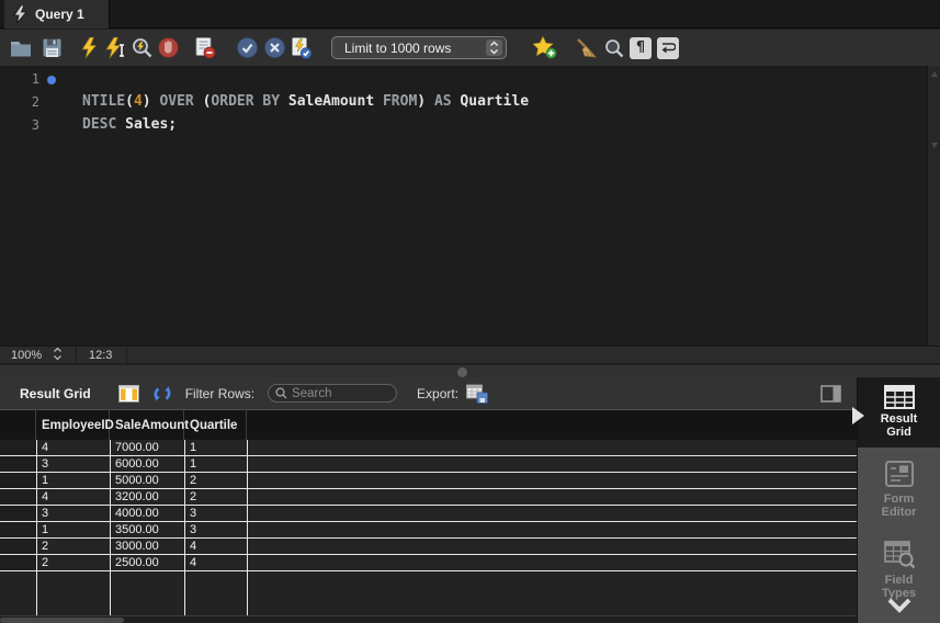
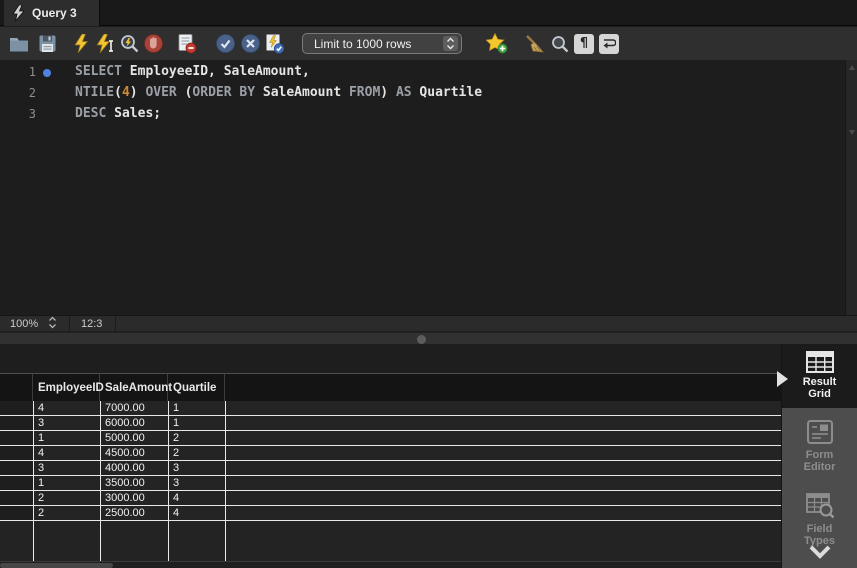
- Query 1
+ Query 3
  Limit to 1000 rows
  ¶
  1
+ SELECT EmployeeID, SaleAmount,
  2
  NTILE(4) OVER (ORDER BY SaleAmount FROM) AS Quartile
  3
  DESC Sales;
  100%
  12:3
- Result Grid
- Filter Rows:
- Search
- Export:
  EmployeeID
  SaleAmoun
  Quartile
  4
  7000.00
  1
  3
  6000.00
  1
  1
  5000.00
  2
  4
- 3200.00
+ 4500.00
  2
  3
  4000.00
  3
  1
  3500.00
  3
  2
  3000.00
  4
  2
  2500.00
  4
  Result
  Grid
  Form
  Editor
  Field
  Types
